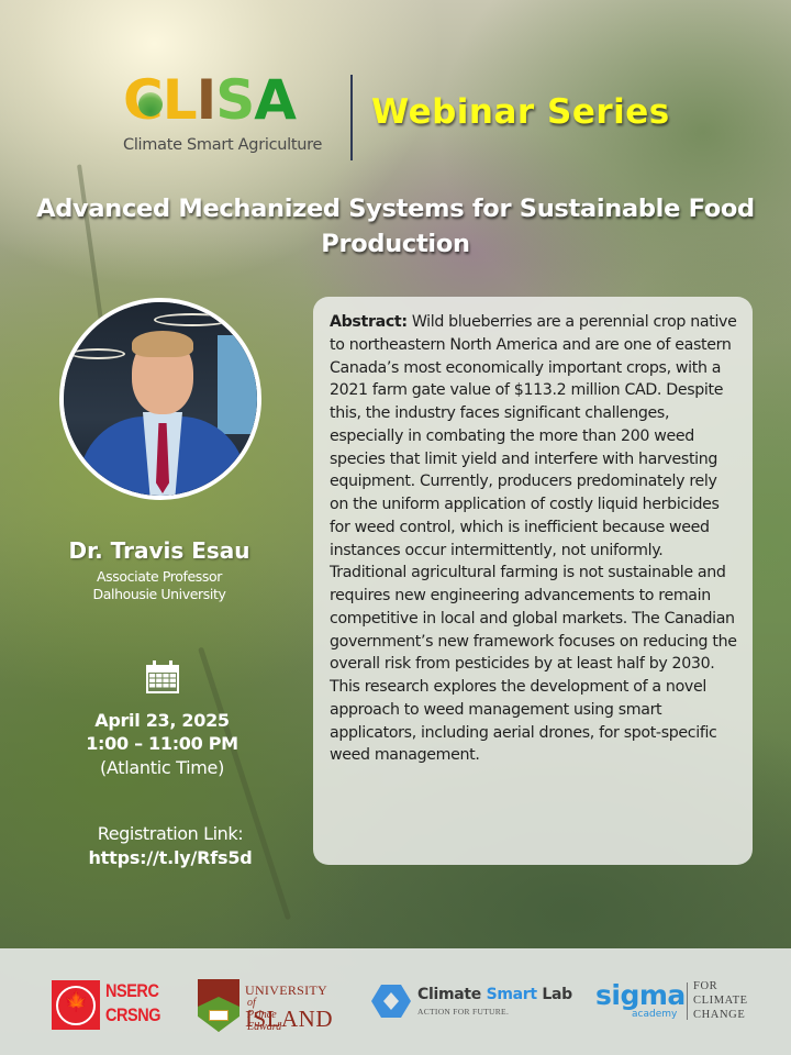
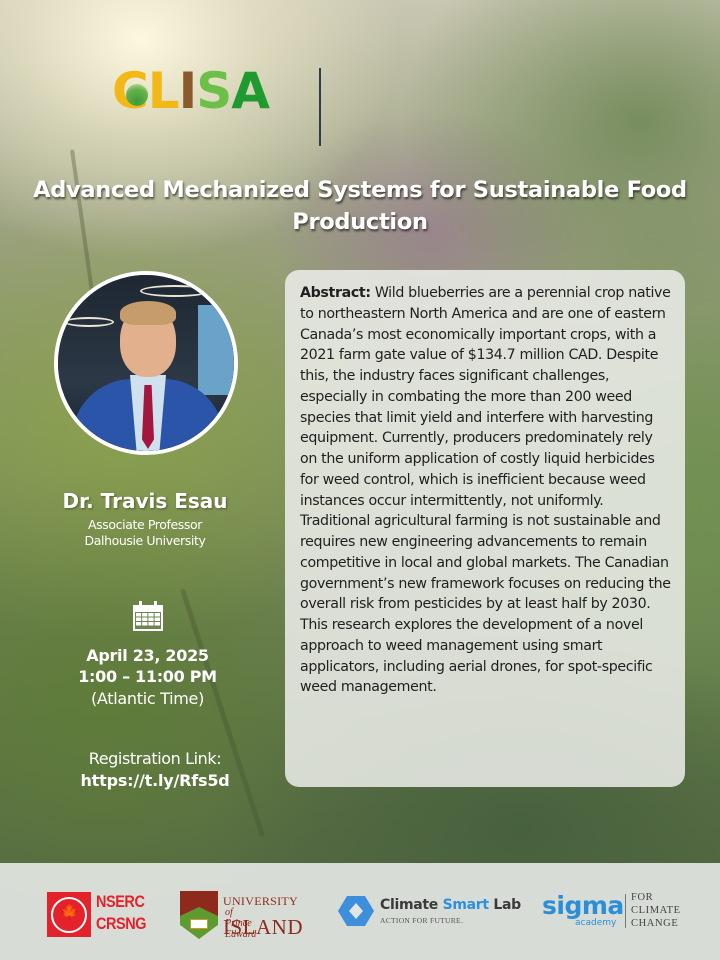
  LISA
- Climate Smart Agriculture
- Webinar Series
  Advanced Mechanized Systems for Sustainable Food Production
  Dr. Travis Esau
  Associate Professor
  Dalhousie University
  April 23, 2025
  1:00 – 11:00 PM
  (Atlantic Time)
  Registration Link:
  https://t.ly/Rfs5d
- Abstract: Wild blueberries are a perennial crop native to northeastern North America and are one of eastern Canada’s most economically important crops, with a 2021 farm gate value of $113.2 million CAD. Despite this, the industry faces significant challenges, especially in combating the more than 200 weed species that limit yield and interfere with harvesting equipment. Currently, producers predominately rely on the uniform application of costly liquid herbicides for weed control, which is inefficient because weed instances occur intermittently, not uniformly. Traditional agricultural farming is not sustainable and requires new engineering advancements to remain competitive in local and global markets. The Canadian government’s new framework focuses on reducing the overall risk from pesticides by at least half by 2030. This research explores the development of a novel approach to weed management using smart applicators, including aerial drones, for spot-specific weed management.
+ Abstract: Wild blueberries are a perennial crop native to northeastern North America and are one of eastern Canada’s most economically important crops, with a 2021 farm gate value of $134.7 million CAD. Despite this, the industry faces significant challenges, especially in combating the more than 200 weed species that limit yield and interfere with harvesting equipment. Currently, producers predominately rely on the uniform application of costly liquid herbicides for weed control, which is inefficient because weed instances occur intermittently, not uniformly. Traditional agricultural farming is not sustainable and requires new engineering advancements to remain competitive in local and global markets. The Canadian government’s new framework focuses on reducing the overall risk from pesticides by at least half by 2030. This research explores the development of a novel approach to weed management using smart applicators, including aerial drones, for spot-specific weed management.
  🍁
  NSERC
  CRSNG
  UNIVERSITY
  of Prince Edward
  ISLAND
  Climate Smart Lab
  ACTION FOR FUTURE.
  sigma
  academy
  FOR
  CLIMATE
  CHANGE
